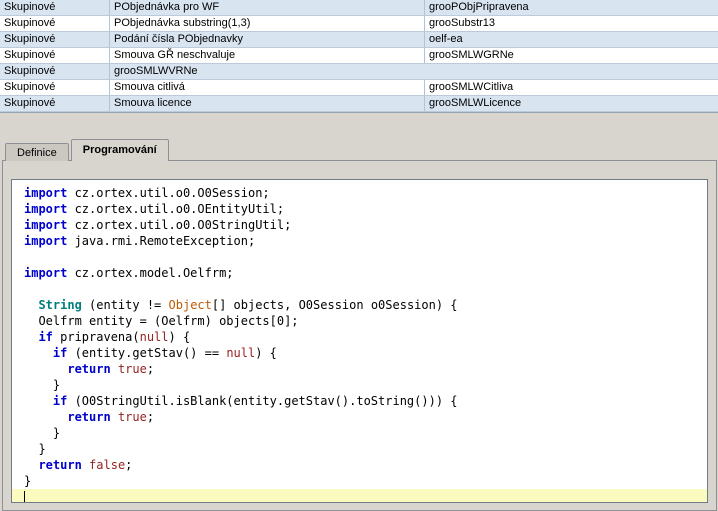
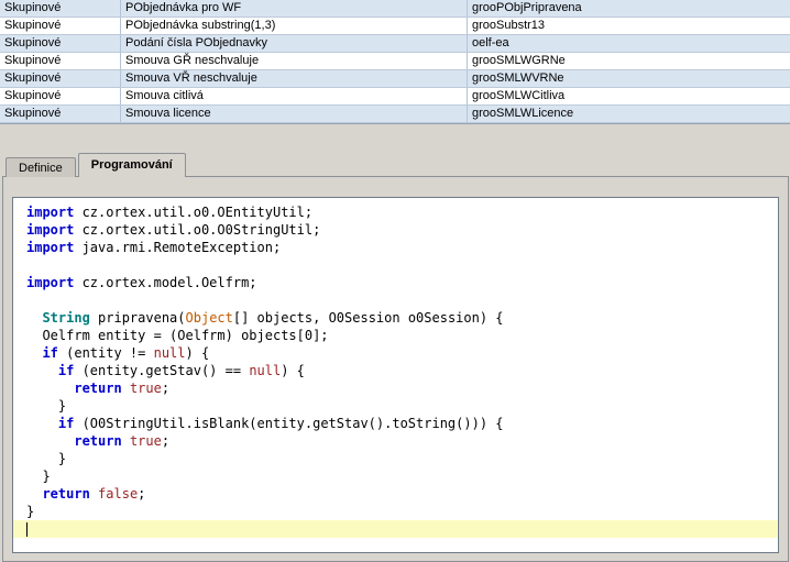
  Skupinové
  PObjednávka pro WF
  grooPObjPripravena
  Skupinové
  PObjednávka substring(1,3)
  grooSubstr13
  Skupinové
  Podání čísla PObjednavky
  oelf-ea
  Skupinové
  Smouva GŘ neschvaluje
  grooSMLWGRNe
  Skupinové
+ Smouva VŘ neschvaluje
  grooSMLWVRNe
  Skupinové
  Smouva citlivá
  grooSMLWCitliva
  Skupinové
  Smouva licence
  grooSMLWLicence
  Definice
  Programování
- import cz.ortex.util.o0.O0Session;
  import cz.ortex.util.o0.OEntityUtil;
  import cz.ortex.util.o0.O0StringUtil;
  import java.rmi.RemoteException;
  import cz.ortex.model.Oelfrm;
- String (entity != Object[] objects, O0Session o0Session) {
+ String pripravena(Object[] objects, O0Session o0Session) {
  Oelfrm entity = (Oelfrm) objects[0];
- if pripravena(null) {
+ if (entity != null) {
  if (entity.getStav() == null) {
  return true;
  }
  if (O0StringUtil.isBlank(entity.getStav().toString())) {
  return true;
  }
  }
  return false;
  }
